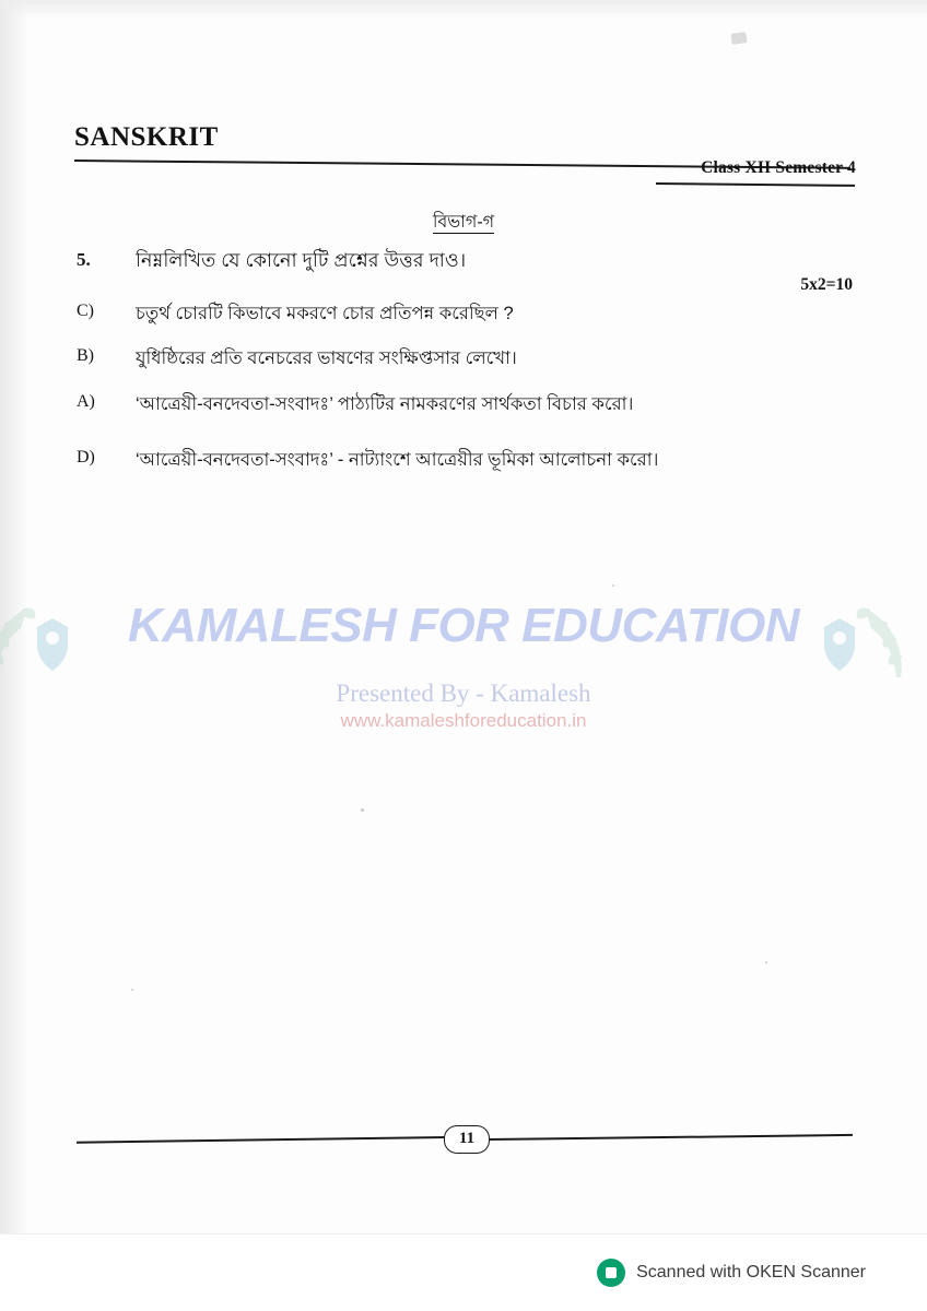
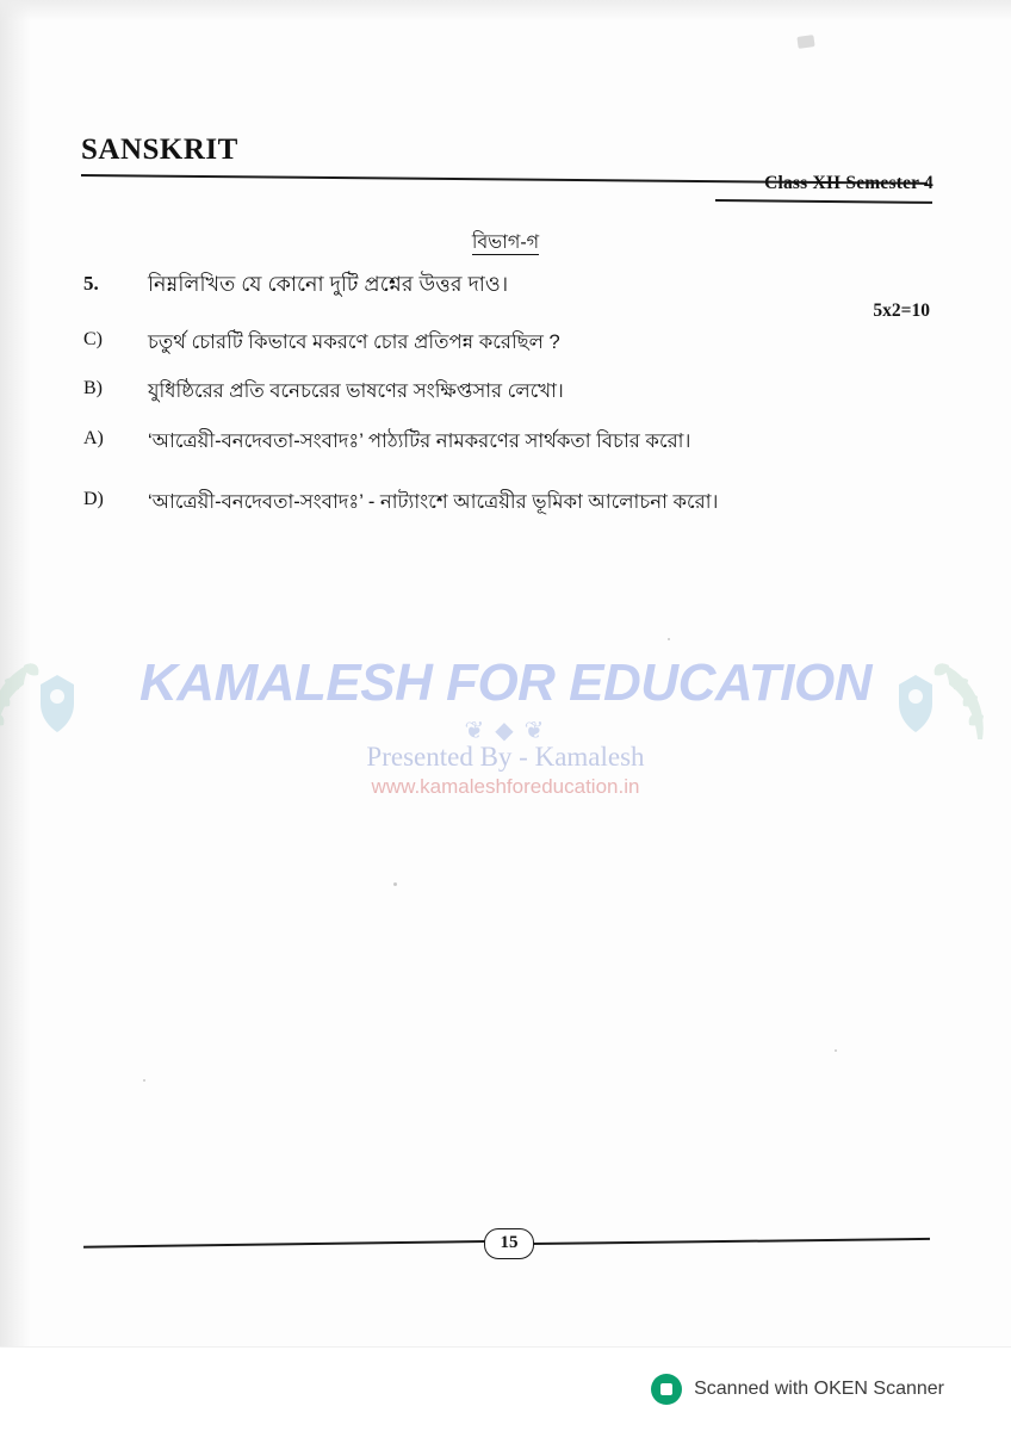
  SANSKRIT
  Class XII Semester 4
  বিভাগ-গ
  5.
  নিম্নলিখিত যে কোনো দুটি প্রশ্নের উত্তর দাও।
  5x2=10
  C)
  চতুর্থ চোরটি কিভাবে মকরণে চোর প্রতিপন্ন করেছিল ?
  B)
  যুধিষ্ঠিরের প্রতি বনেচরের ভাষণের সংক্ষিপ্তসার লেখো।
  A)
  ‘আত্রেয়ী-বনদেবতা-সংবাদঃ’ পাঠ্যটির নামকরণের সার্থকতা বিচার করো।
  D)
  ‘আত্রেয়ী-বনদেবতা-সংবাদঃ’ - নাট্যাংশে আত্রেয়ীর ভূমিকা আলোচনা করো।
  KAMALESH FOR EDUCATION
+ ❦ ◆ ❦
  Presented By - Kamalesh
  www.kamaleshforeducation.in
- 11
+ 15
  Scanned with OKEN Scanner
